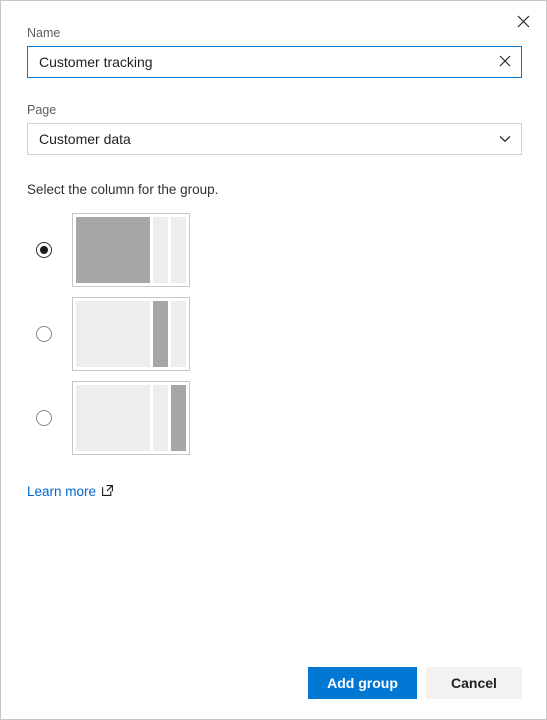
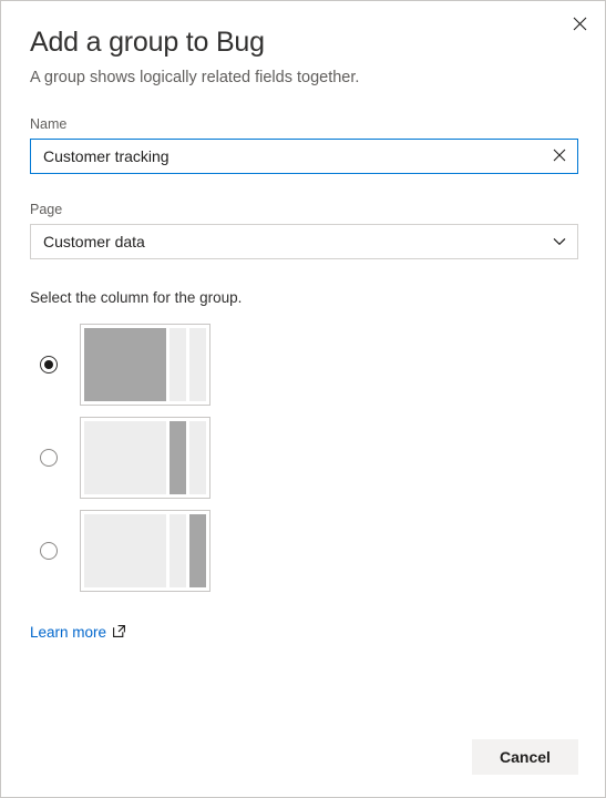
+ Add a group to Bug
+ A group shows logically related fields together.
  Name
  Customer tracking
  Page
  Customer data
  Select the column for the group.
  Learn more
- Add group
  Cancel
